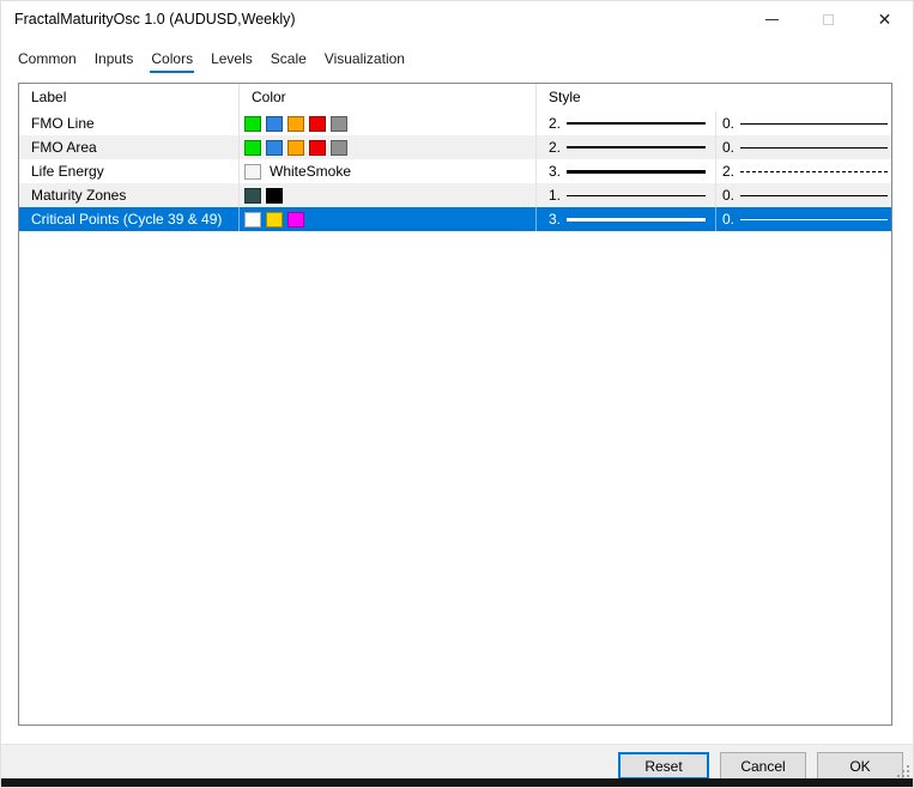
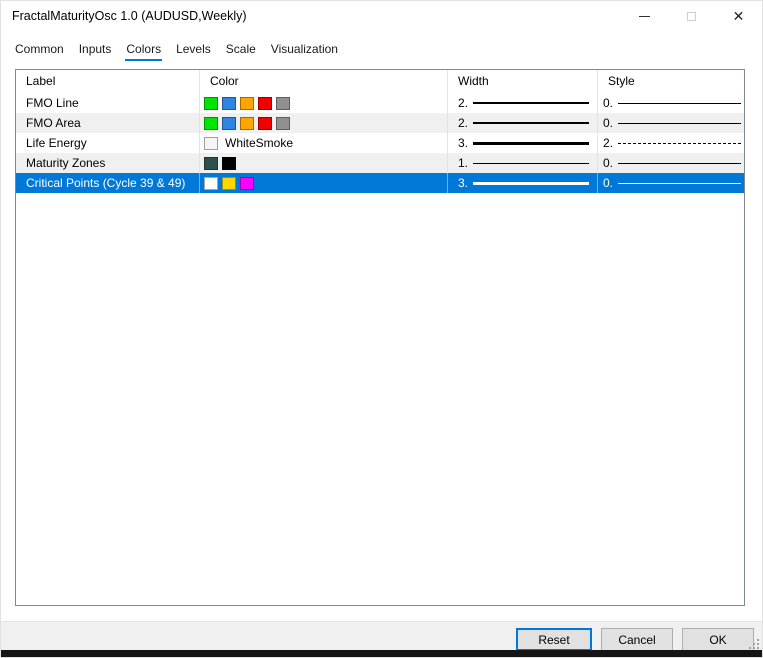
  FractalMaturityOsc 1.0 (AUDUSD,Weekly)
  ✕
  Common
  Inputs
  Colors
  Levels
  Scale
  Visualization
  Label
  Color
+ Width
  Style
  FMO Line
  2.
  0.
  FMO Area
  2.
  0.
  Life Energy
  WhiteSmoke
  3.
  2.
  Maturity Zones
  1.
  0.
  Critical Points (Cycle 39 & 49)
  3.
  0.
  Reset
  Cancel
  OK
